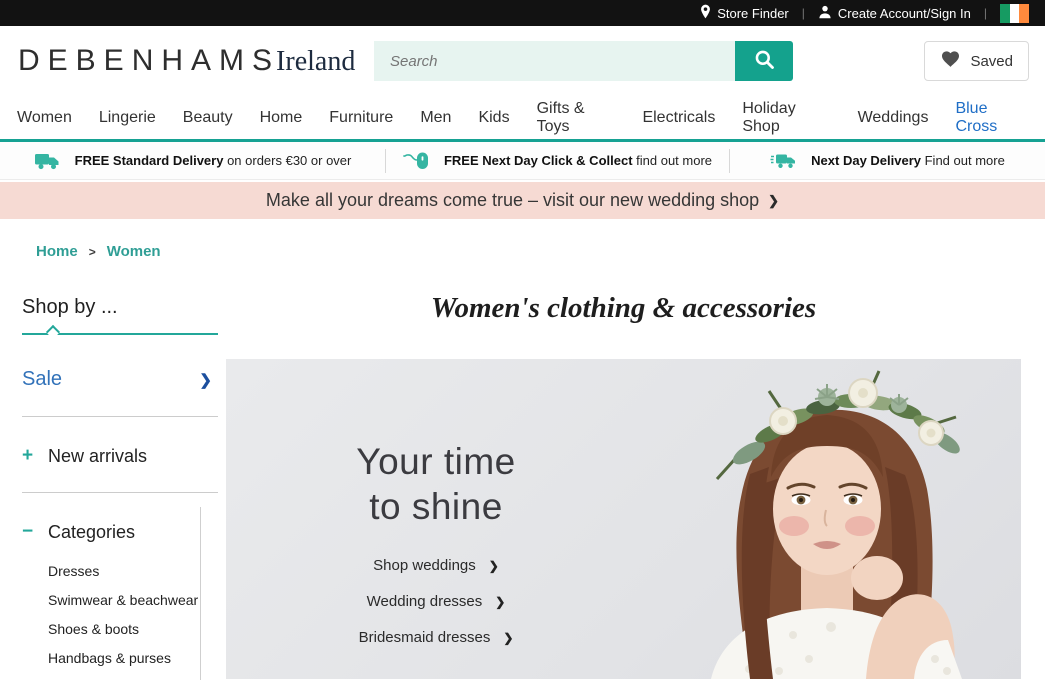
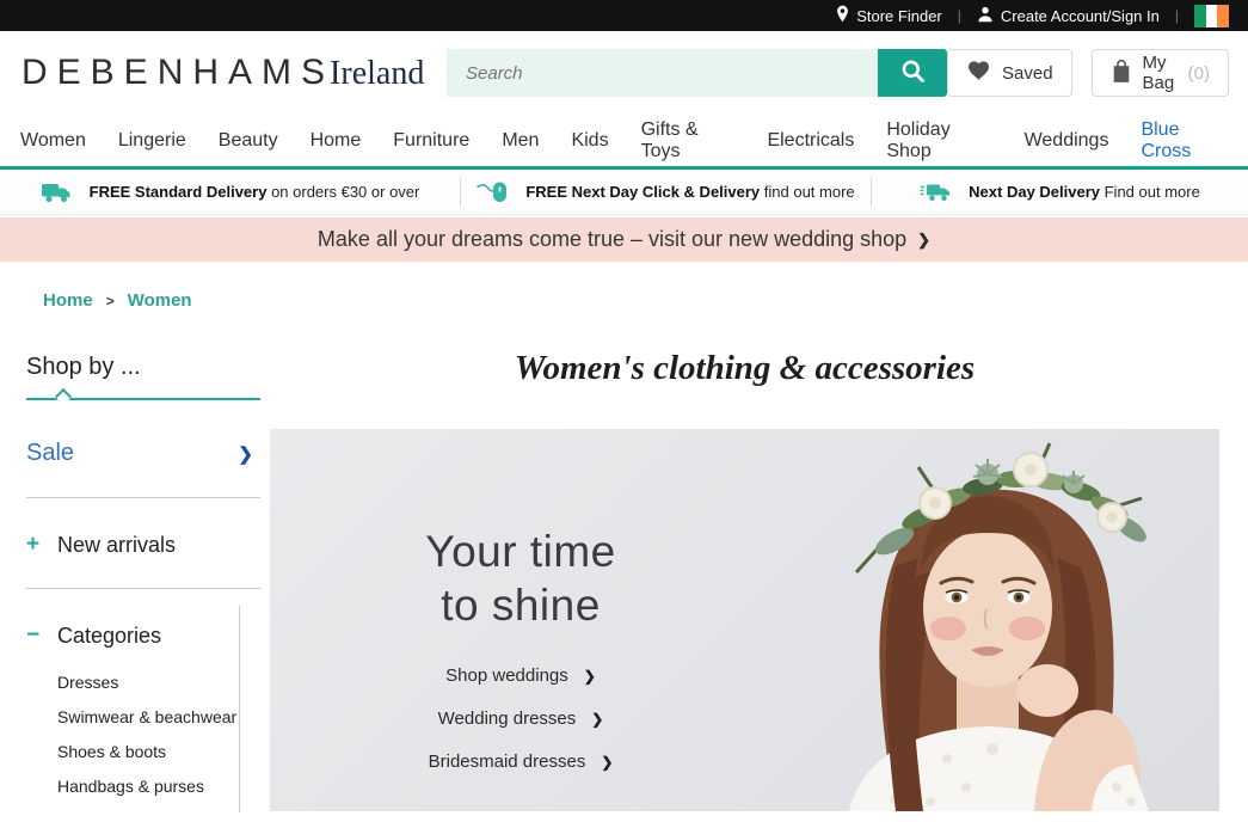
  Store Finder
  |
  Create Account/Sign In
  |
  DEBENHAMS
  Ireland
  Search
  Saved
+ My Bag
+ (0)
  Women
  Lingerie
  Beauty
  Home
  Furniture
  Men
  Kids
  Gifts & Toys
  Electricals
  Holiday Shop
  Weddings
  Blue Cross
  FREE Standard Delivery on orders €30 or over
- FREE Next Day Click & Collect find out more
+ FREE Next Day Click & Delivery find out more
  Next Day Delivery Find out more
  Make all your dreams come true – visit our new wedding shop
  ❯
  Home
  >
  Women
  Shop by ...
  Sale
  ❯
  +
  New arrivals
  −
  Categories
  Dresses
  Swimwear & beachwear
  Shoes & boots
  Handbags & purses
  Women's clothing & accessories
  Your time
  to shine
  Shop weddings
  ❯
  Wedding dresses
  ❯
  Bridesmaid dresses
  ❯
